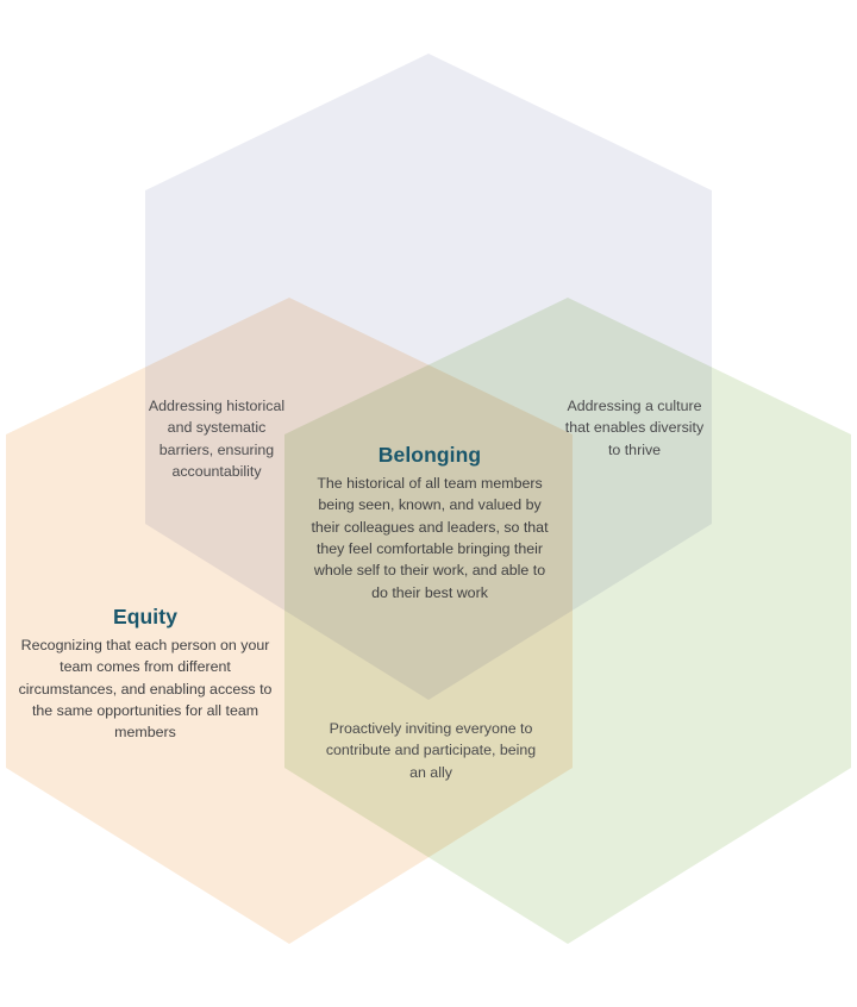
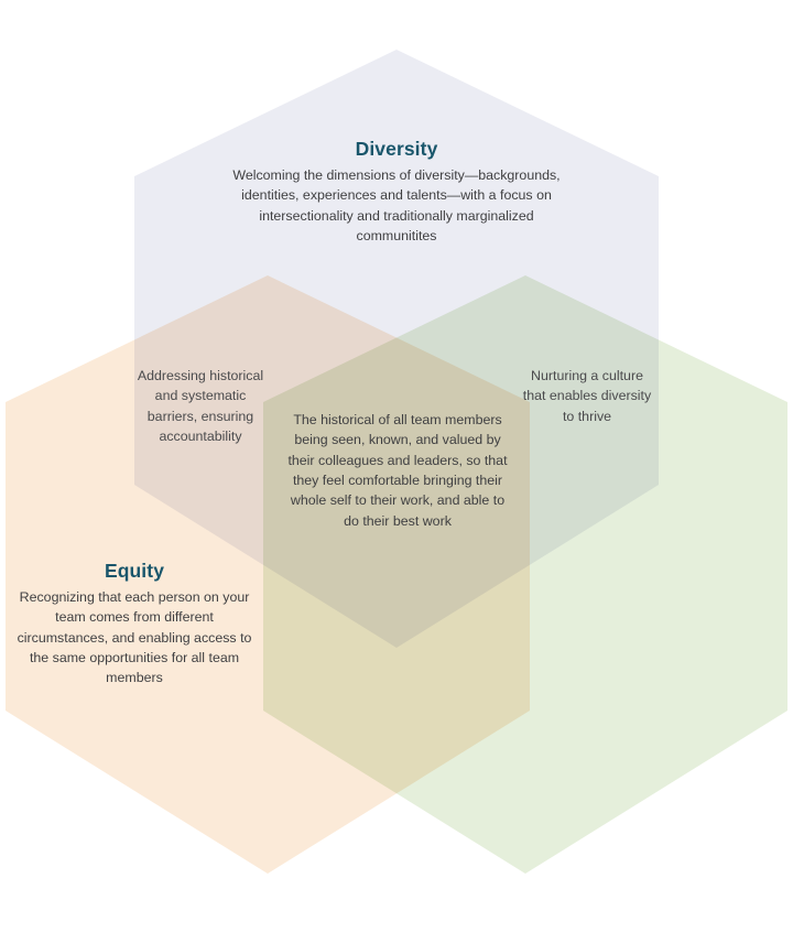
+ Diversity
+ Welcoming the dimensions of diversity—backgrounds, identities, experiences and talents—with a focus on intersectionality and traditionally marginalized communitites
  Equity
  Recognizing that each person on your team comes from different circumstances, and enabling access to the same opportunities for all team members
- Belonging
  The historical of all team members being seen, known, and valued by their colleagues and leaders, so that they feel comfortable bringing their whole self to their work, and able to do their best work
  Addressing historical and systematic barriers, ensuring accountability
- Addressing a culture that enables diversity to thrive
+ Nurturing a culture that enables diversity to thrive
- Proactively inviting everyone to contribute and participate, being an ally
